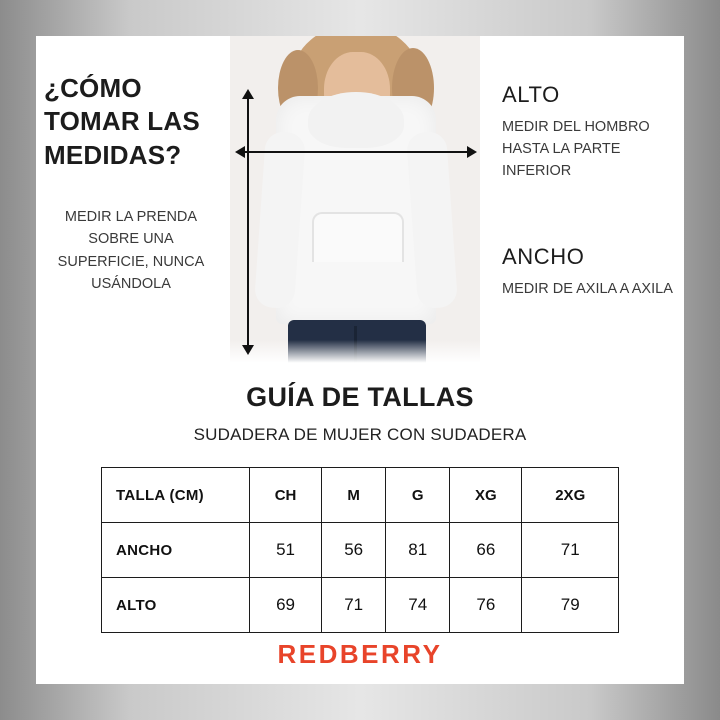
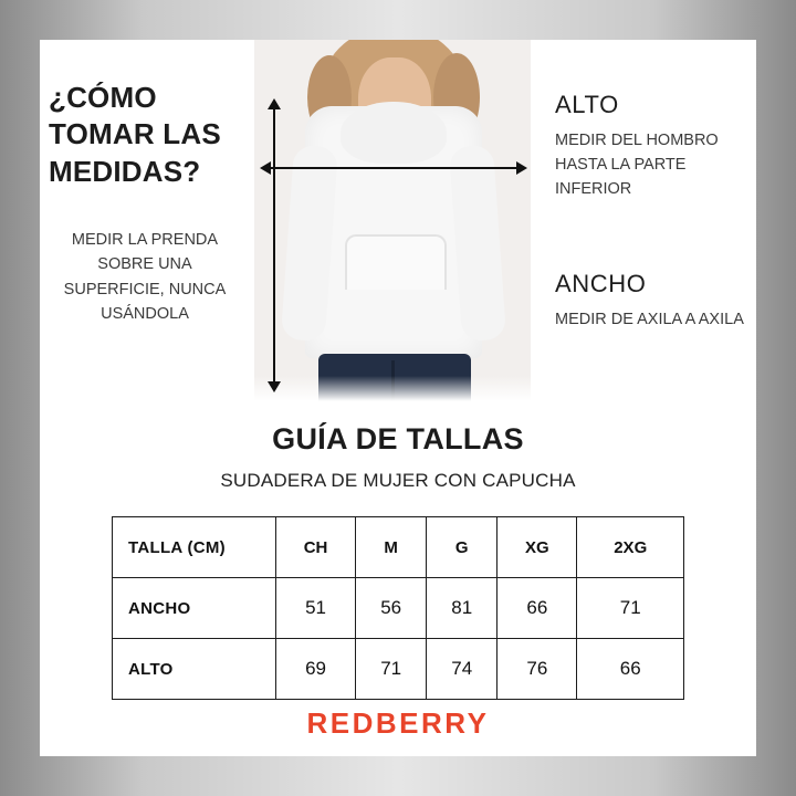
  ¿CÓMO TOMAR LAS MEDIDAS?
  MEDIR LA PRENDA SOBRE UNA SUPERFICIE, NUNCA USÁNDOLA
  ALTO
  MEDIR DEL HOMBRO HASTA LA PARTE INFERIOR
  ANCHO
  MEDIR DE AXILA A AXILA
  GUÍA DE TALLAS
- SUDADERA DE MUJER CON SUDADERA
+ SUDADERA DE MUJER CON CAPUCHA
  TALLA (CM)	CH	M	G	XG	2XG
  ANCHO	51	56	81	66	71
- ALTO	69	71	74	76	79
+ ALTO	69	71	74	76	66
  REDBERRY
